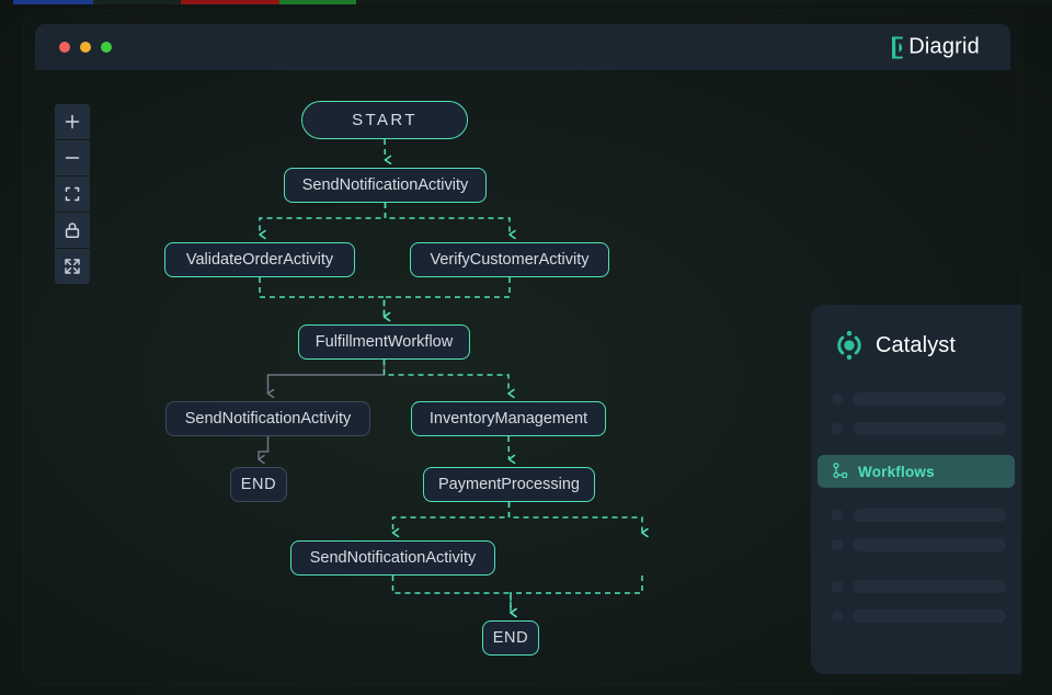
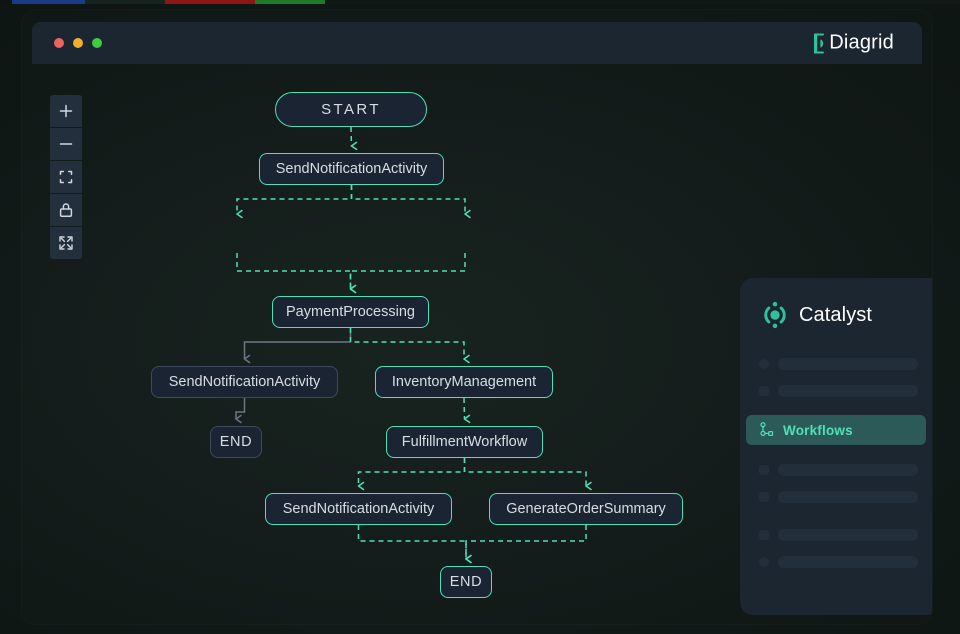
  Diagrid
  START
  SendNotificationActivity
- ValidateOrderActivity
- VerifyCustomerActivity
- FulfillmentWorkflow
+ PaymentProcessing
  SendNotificationActivity
  END
  InventoryManagement
- PaymentProcessing
+ FulfillmentWorkflow
  SendNotificationActivity
+ GenerateOrderSummary
  END
  Catalyst
  Workflows
